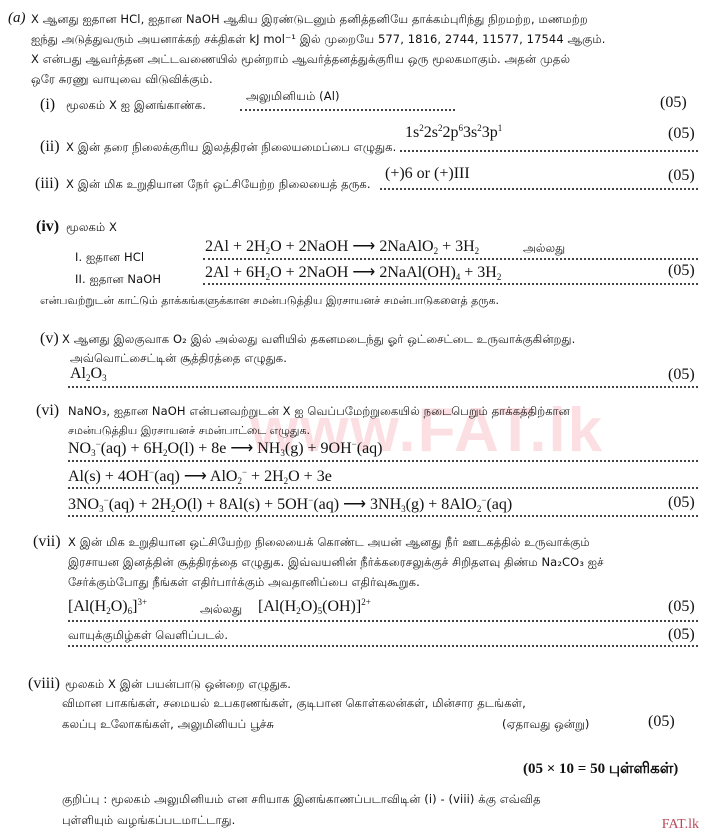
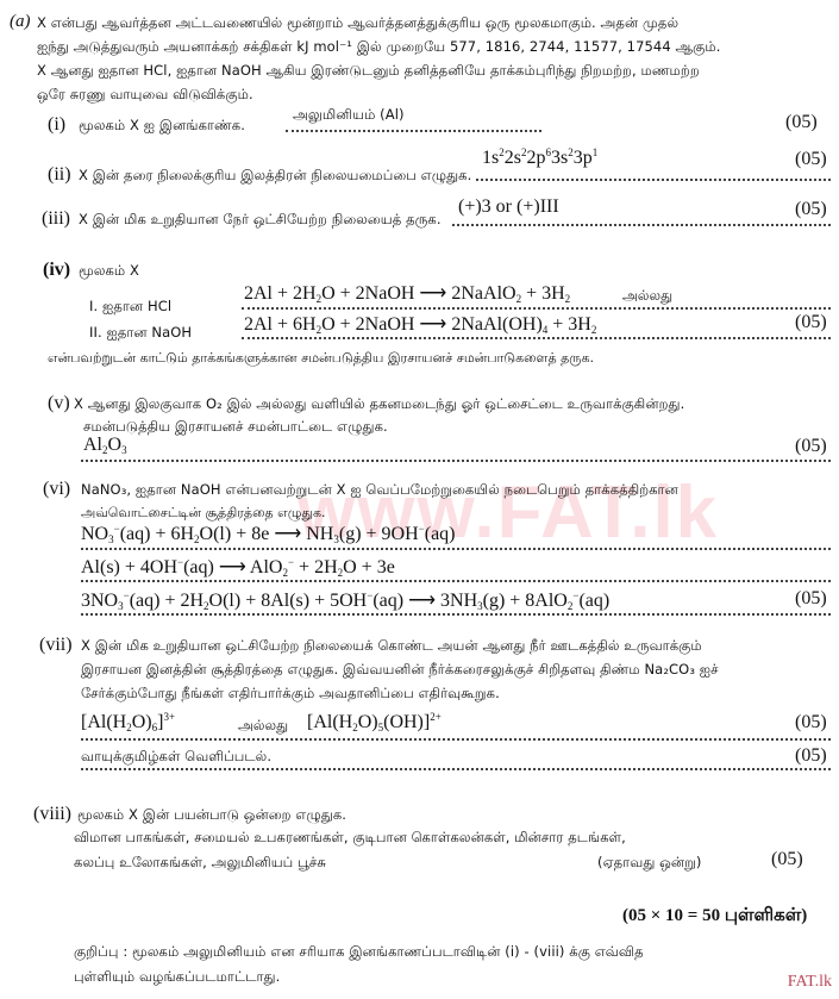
  www.FAT.lk
  (a)
- X ஆனது ஐதான HCl, ஐதான NaOH ஆகிய இரண்டுடனும் தனித்தனியே தாக்கம்புரிந்து நிறமற்ற, மணமற்ற
+ X என்பது ஆவர்த்தன அட்டவணையில் மூன்றாம் ஆவர்த்தனத்துக்குரிய ஒரு மூலகமாகும். அதன் முதல்
  ஐந்து அடுத்துவரும் அயனாக்கற் சக்திகள் kJ mol⁻¹ இல் முறையே 577, 1816, 2744, 11577, 17544 ஆகும்.
- X என்பது ஆவர்த்தன அட்டவணையில் மூன்றாம் ஆவர்த்தனத்துக்குரிய ஒரு மூலகமாகும். அதன் முதல்
+ X ஆனது ஐதான HCl, ஐதான NaOH ஆகிய இரண்டுடனும் தனித்தனியே தாக்கம்புரிந்து நிறமற்ற, மணமற்ற
  ஒரே சுரணு வாயுவை விடுவிக்கும்.
  (i)
  மூலகம் X ஐ இனங்காண்க.
  அலுமினியம் (Al)
  (05)
  (ii)
  X இன் தரை நிலைக்குரிய இலத்திரன் நிலையமைப்பை எழுதுக.
  1s22s22p63s23p1
  (05)
  (iii)
  X இன் மிக உறுதியான நேர் ஒட்சியேற்ற நிலையைத் தருக.
- (+)6 or (+)III
+ (+)3 or (+)III
  (05)
  (iv)
  மூலகம் X
  I. ஐதான HCl
  II. ஐதான NaOH
  2Al + 2H2O + 2NaOH ⟶ 2NaAlO2 + 3H2
  அல்லது
  2Al + 6H2O + 2NaOH ⟶ 2NaAl(OH)4 + 3H2
  (05)
  என்பவற்றுடன் காட்டும் தாக்கங்களுக்கான சமன்படுத்திய இரசாயனச் சமன்பாடுகளைத் தருக.
  (v)
  X ஆனது இலகுவாக O₂ இல் அல்லது வளியில் தகனமடைந்து ஓர் ஒட்சைட்டை உருவாக்குகின்றது.
- அவ்வொட்சைட்டின் சூத்திரத்தை எழுதுக.
+ சமன்படுத்திய இரசாயனச் சமன்பாட்டை எழுதுக.
  Al2O3
  (05)
  (vi)
  NaNO₃, ஐதான NaOH என்பனவற்றுடன் X ஐ வெப்பமேற்றுகையில் நடைபெறும் தாக்கத்திற்கான
- சமன்படுத்திய இரசாயனச் சமன்பாட்டை எழுதுக.
+ அவ்வொட்சைட்டின் சூத்திரத்தை எழுதுக.
  NO3−(aq) + 6H2O(l) + 8e ⟶ NH3(g) + 9OH−(aq)
  Al(s) + 4OH−(aq) ⟶ AlO2− + 2H2O + 3e
  3NO3−(aq) + 2H2O(l) + 8Al(s) + 5OH−(aq) ⟶ 3NH3(g) + 8AlO2−(aq)
  (05)
  (vii)
  X இன் மிக உறுதியான ஒட்சியேற்ற நிலையைக் கொண்ட அயன் ஆனது நீர் ஊடகத்தில் உருவாக்கும்
  இரசாயன இனத்தின் சூத்திரத்தை எழுதுக. இவ்வயனின் நீர்க்கரைசலுக்குச் சிறிதளவு திண்ம Na₂CO₃ ஐச்
  சேர்க்கும்போது நீங்கள் எதிர்பார்க்கும் அவதானிப்பை எதிர்வுகூறுக.
  [Al(H2O)6]3+
  அல்லது
  [Al(H2O)5(OH)]2+
  (05)
  வாயுக்குமிழ்கள் வெளிப்படல்.
  (05)
  (viii)
  மூலகம் X இன் பயன்பாடு ஒன்றை எழுதுக.
  விமான பாகங்கள், சமையல் உபகரணங்கள், குடிபான கொள்கலன்கள், மின்சார தடங்கள்,
  கலப்பு உலோகங்கள், அலுமினியப் பூச்சு
  (ஏதாவது ஒன்று)
  (05)
  (05 × 10 = 50 புள்ளிகள்)
  குறிப்பு : மூலகம் அலுமினியம் என சரியாக இனங்காணப்படாவிடின் (i) - (viii) க்கு எவ்வித
  புள்ளியும் வழங்கப்படமாட்டாது.
  FAT.lk
